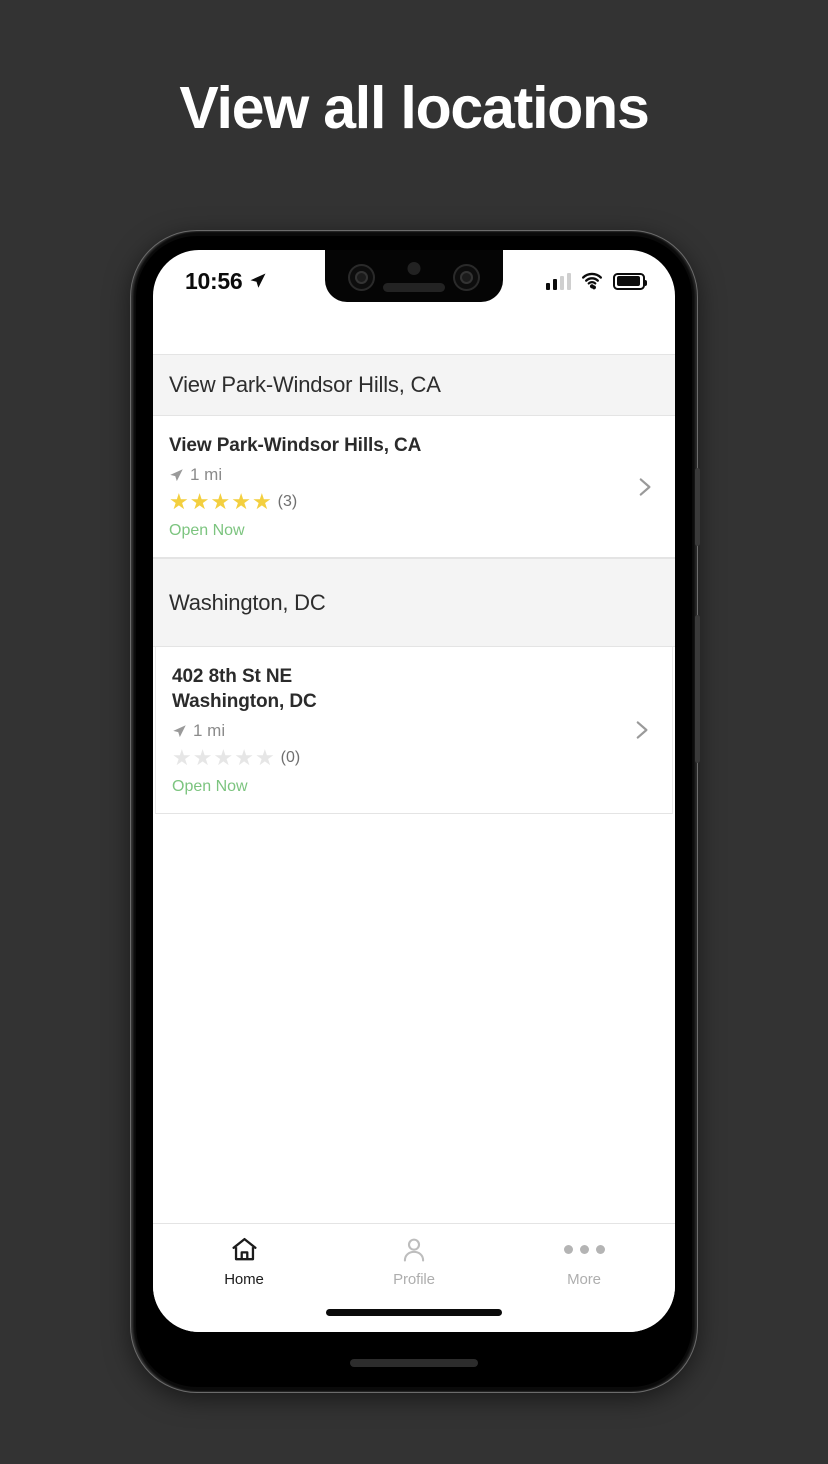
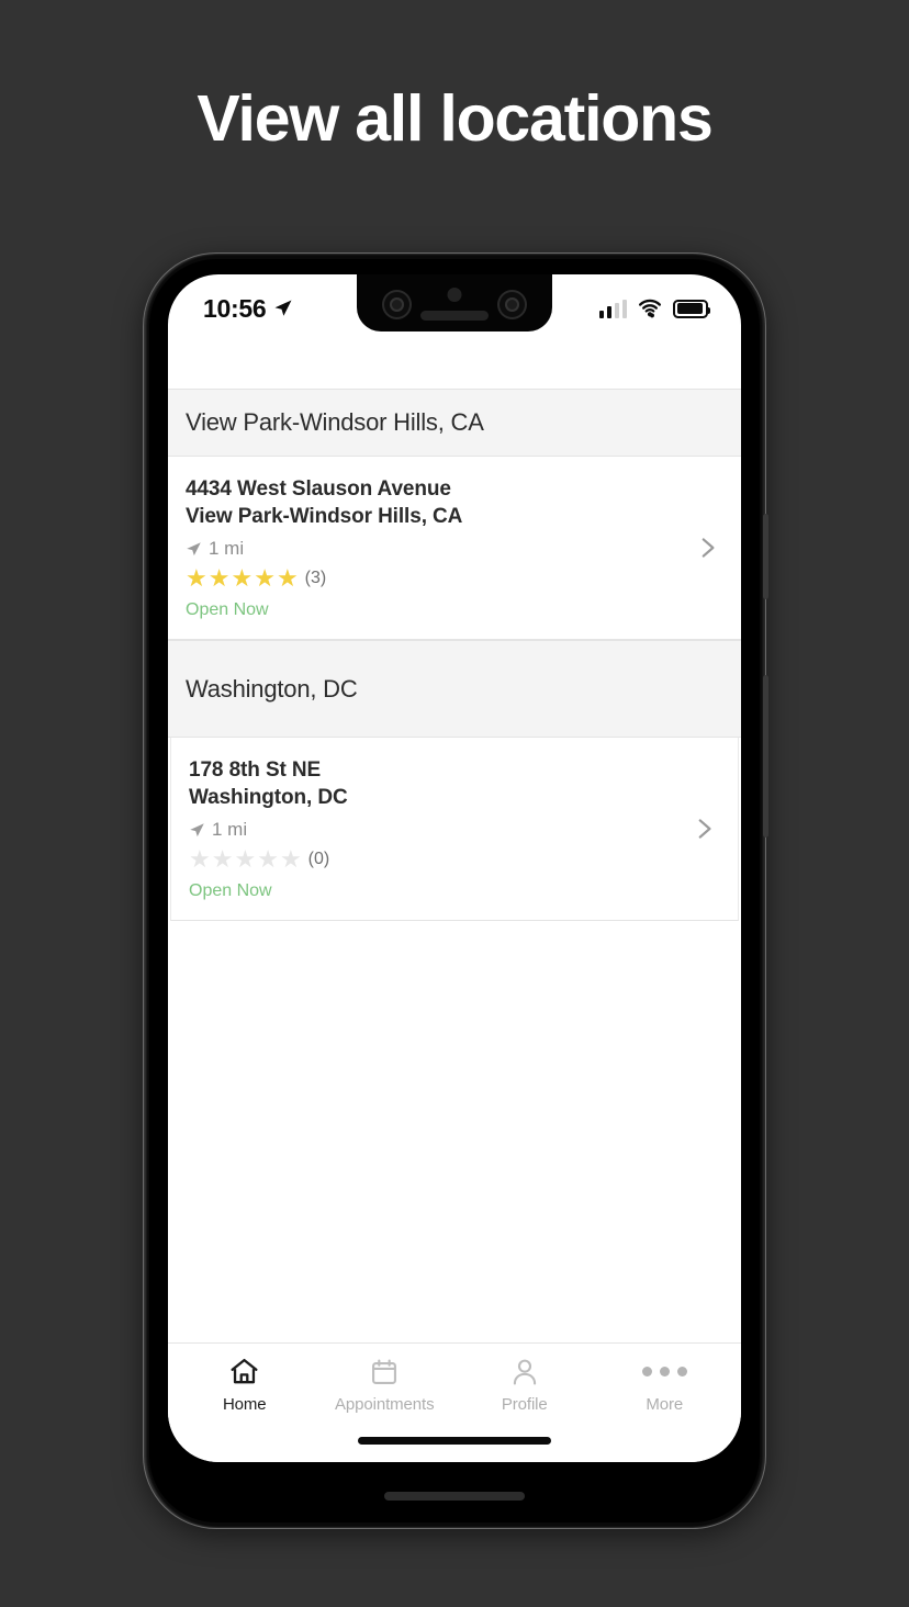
  View all locations
  10:56
  View Park-Windsor Hills, CA
+ 4434 West Slauson Avenue
  View Park-Windsor Hills, CA
  1 mi
  ★
  ★
  ★
  ★
  ★
  (3)
  Open Now
  Washington, DC
- 402 8th St NE
+ 178 8th St NE
  Washington, DC
  1 mi
  ★
  ★
  ★
  ★
  ★
  (0)
  Open Now
  Home
+ Appointments
  Profile
  More
